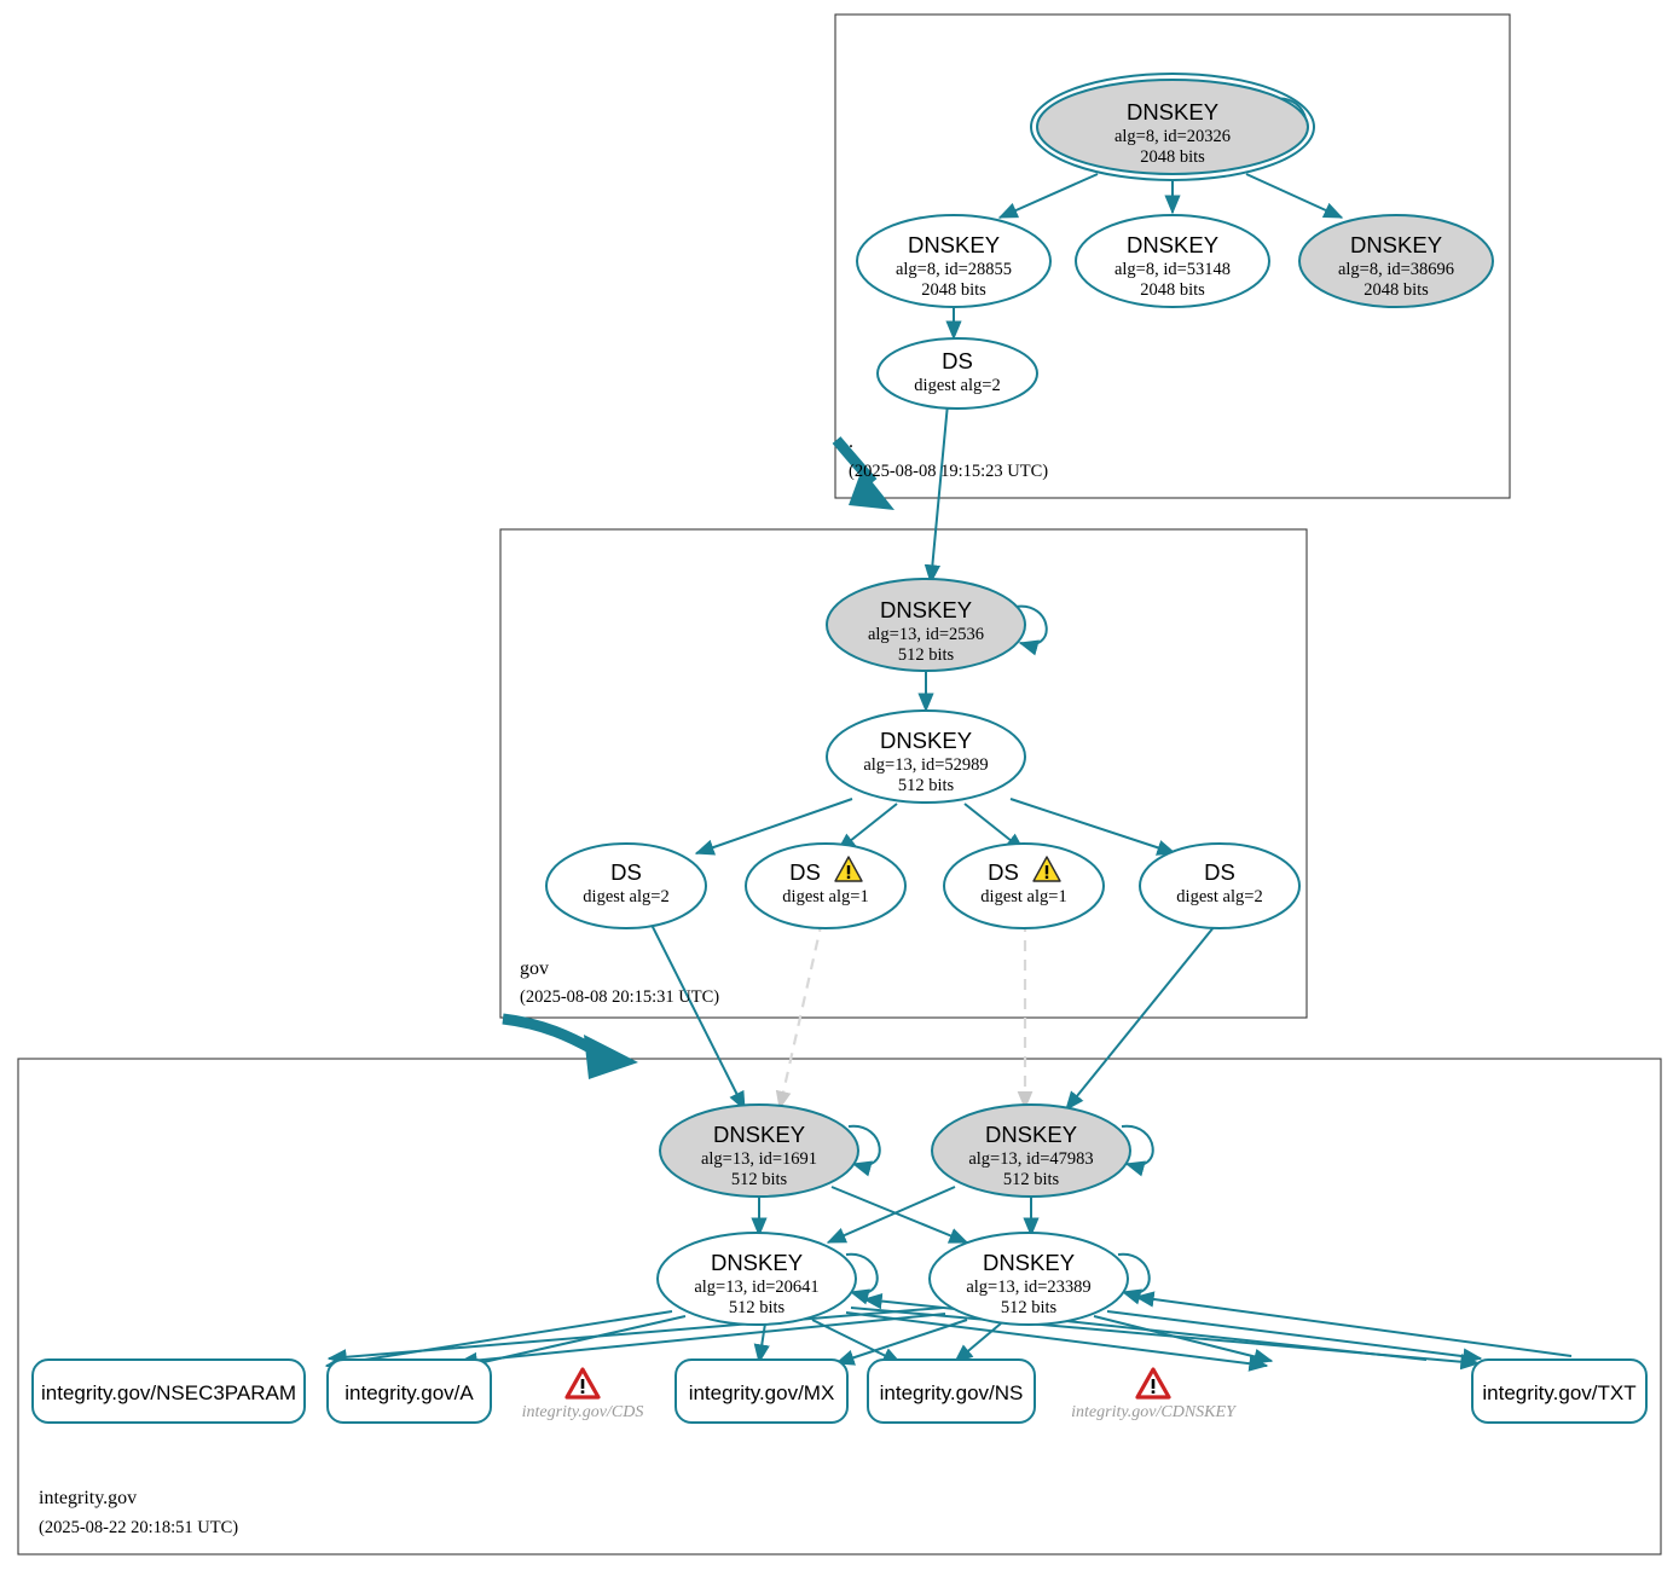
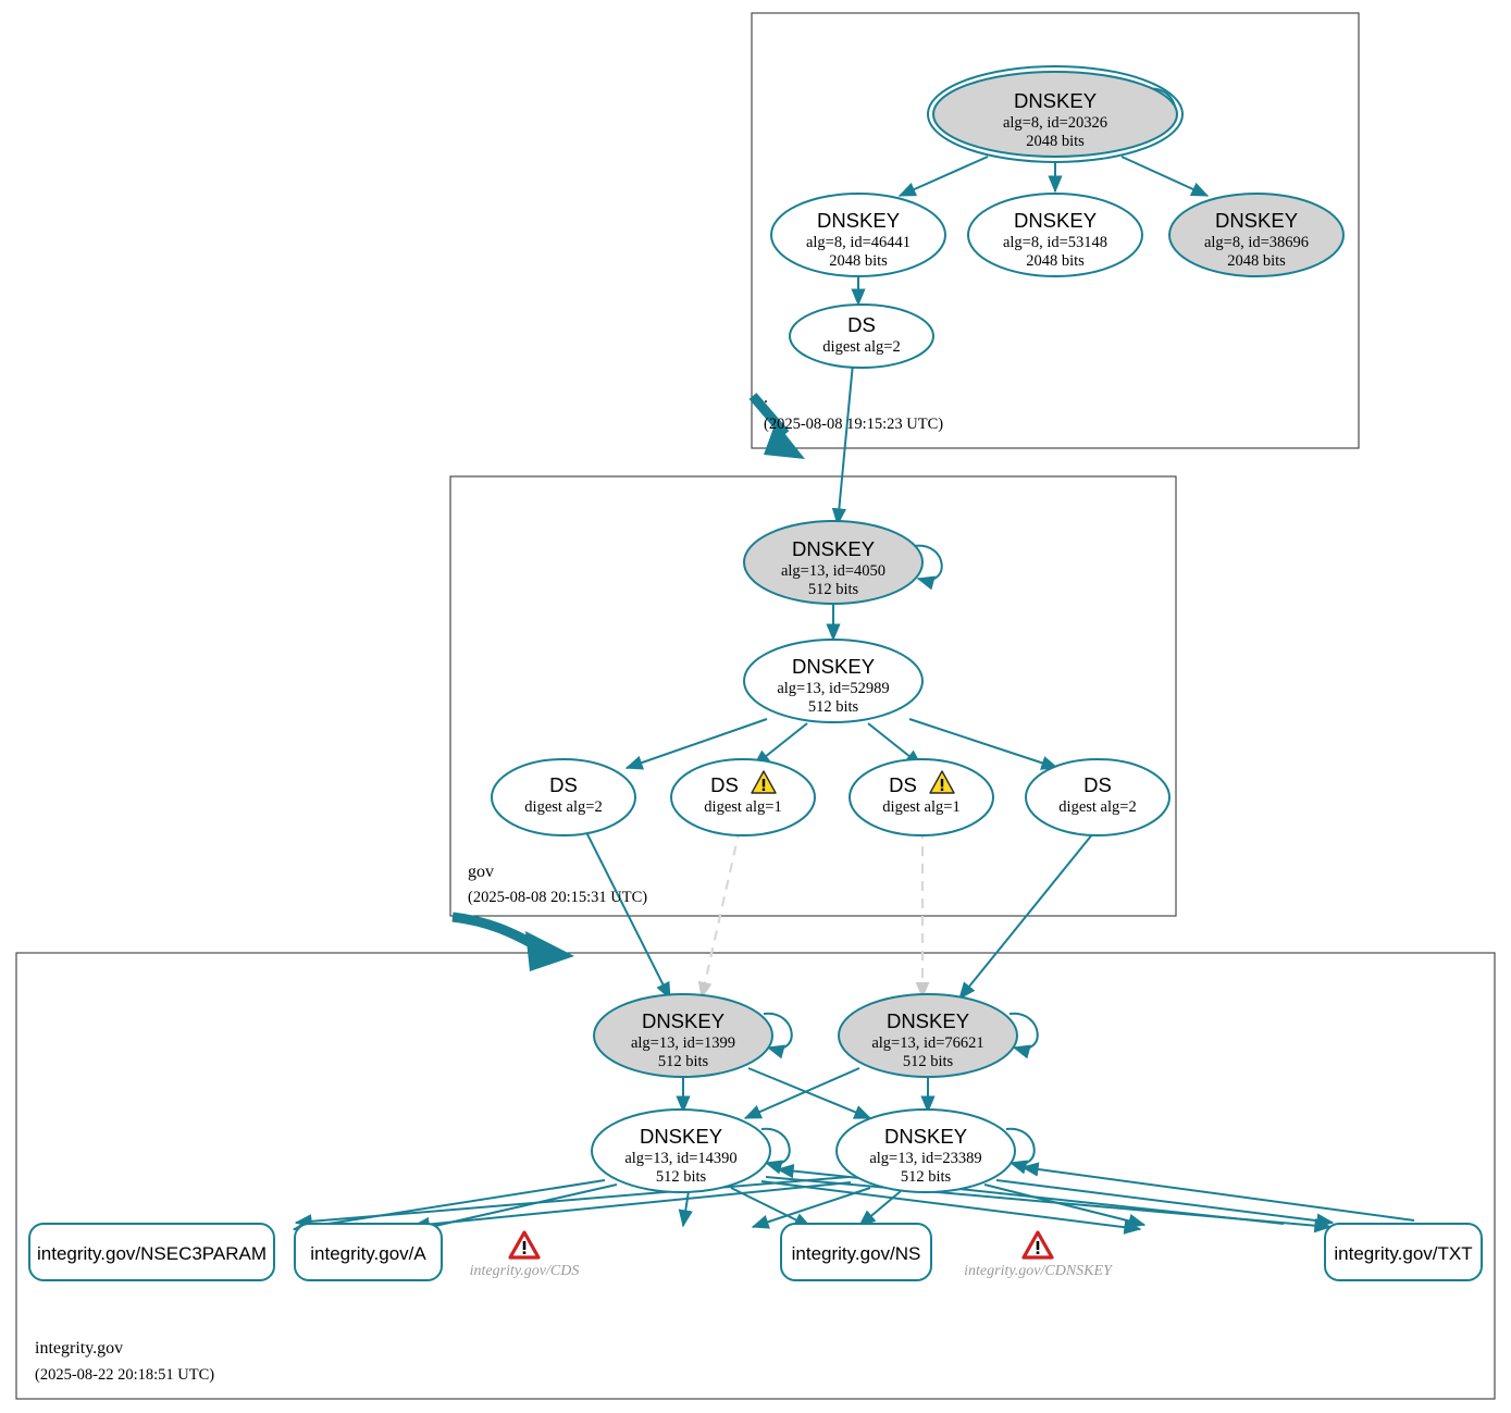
  DNSKEY
  alg=8, id=20326
  2048 bits
  DNSKEY
- alg=8, id=28855
+ alg=8, id=46441
  2048 bits
  DNSKEY
  alg=8, id=53148
  2048 bits
  DNSKEY
  alg=8, id=38696
  2048 bits
  DS
  digest alg=2
  .
  (2025-08-08 19:15:23 UTC)
  DNSKEY
- alg=13, id=2536
+ alg=13, id=4050
  512 bits
  DNSKEY
  alg=13, id=52989
  512 bits
  DS
  digest alg=2
  DS
  digest alg=1
  DS
  digest alg=1
  DS
  digest alg=2
  gov
  (2025-08-08 20:15:31 UTC)
  DNSKEY
- alg=13, id=1691
+ alg=13, id=1399
  512 bits
  DNSKEY
- alg=13, id=47983
+ alg=13, id=76621
  512 bits
  DNSKEY
- alg=13, id=20641
+ alg=13, id=14390
  512 bits
  DNSKEY
  alg=13, id=23389
  512 bits
  integrity.gov/NSEC3PARAM
  integrity.gov/A
- integrity.gov/MX
  integrity.gov/NS
  integrity.gov/TXT
  integrity.gov/CDS
  integrity.gov/CDNSKEY
  integrity.gov
  (2025-08-22 20:18:51 UTC)
